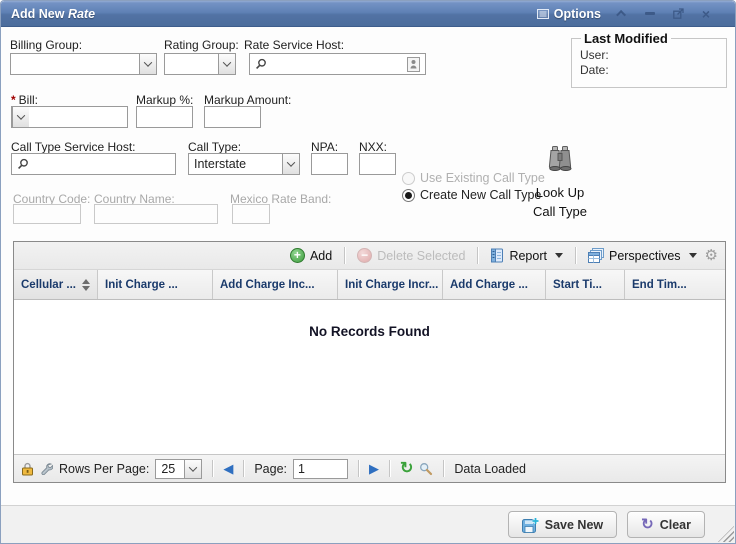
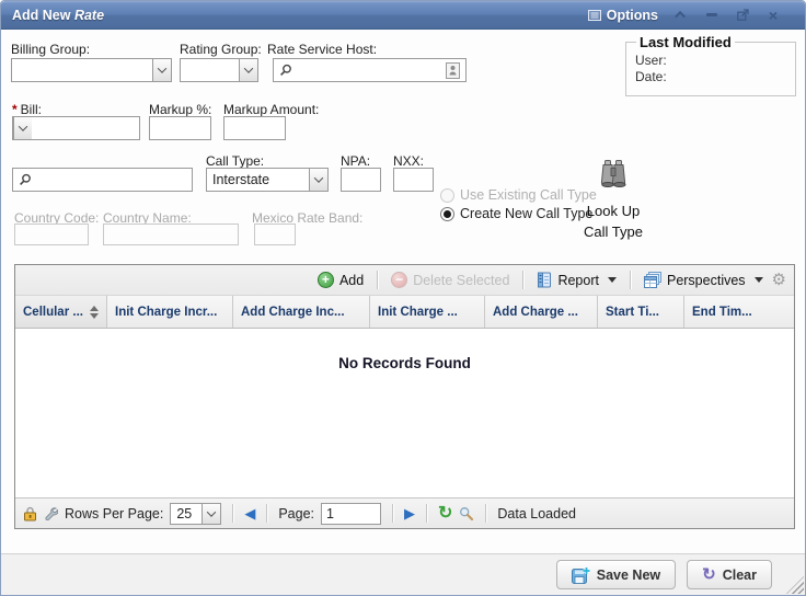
  Add New Rate
  Options
  ×
  Billing Group:
  Rating Group:
  Rate Service Host:
  Last Modified
  User:
  Date:
  * Bill:
  Markup %:
  Markup Amount:
- Call Type Service Host:
  Call Type:
  Interstate
  NPA:
  NXX:
  Use Existing Call Type
  Create New Call Type
  Look Up
  Call Type
  Country Code:
  Country Name:
  Mexico Rate Band:
  +
  Add
  −
  Delete Selected
  Report
  Perspectives
  ⚙
  Cellular ...
- Init Charge ...
+ Init Charge Incr...
  Add Charge Inc...
- Init Charge Incr...
+ Init Charge ...
  Add Charge ...
  Start Ti...
  End Tim...
  No Records Found
  Rows Per Page:
  25
  ◀
  Page:
  1
  ▶
  ↻
  Data Loaded
  Save New
  ↻
  Clear
